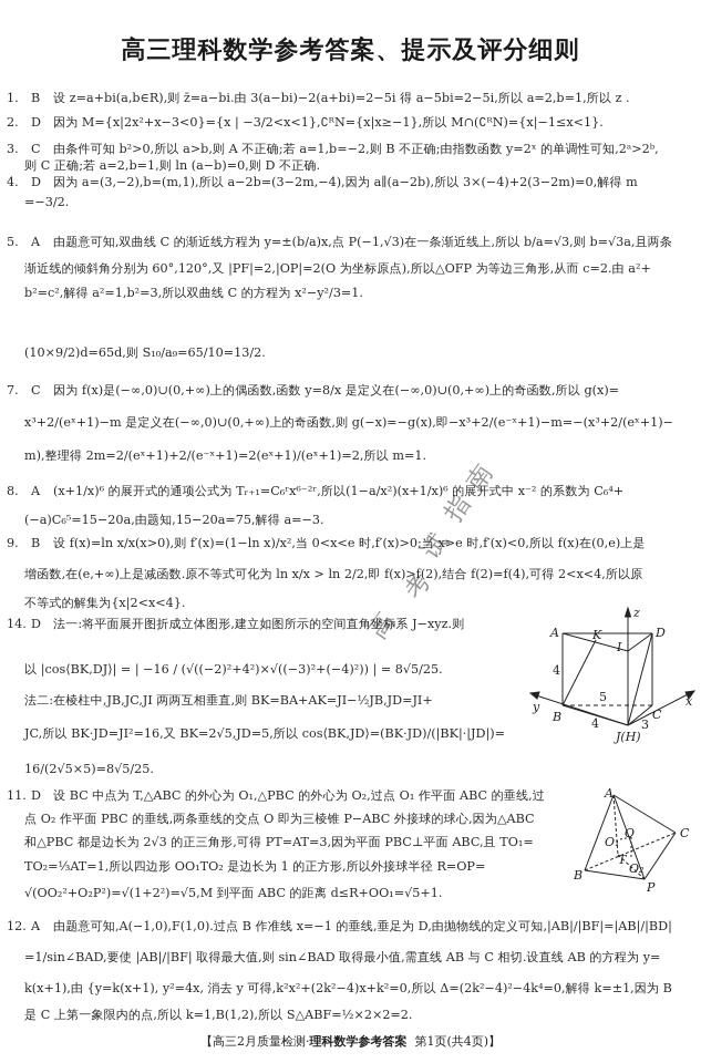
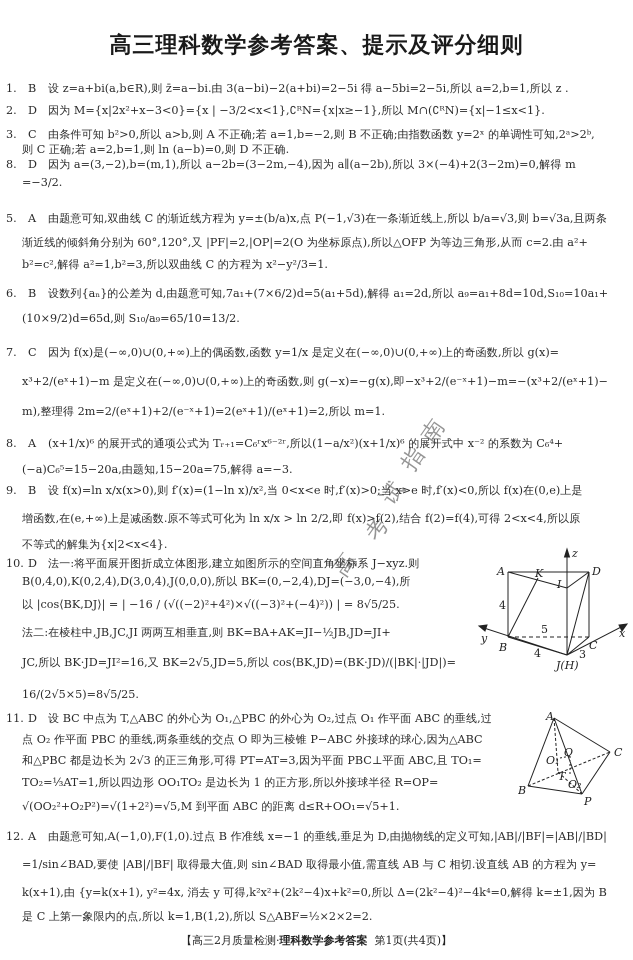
  高三理科数学参考答案、提示及评分细则
  1. B 设 z=a+bi(a,b∈R),则 z̄=a−bi.由 3(a−bi)−2(a+bi)=2−5i 得 a−5bi=2−5i,所以 a=2,b=1,所以 z .
  2. D 因为 M={x|2x²+x−3<0}={x | −3/2<x<1},∁ᴿN={x|x≥−1},所以 M∩(∁ᴿN)={x|−1≤x<1}.
  3. C 由条件可知 b²>0,所以 a>b,则 A 不正确;若 a=1,b=−2,则 B 不正确;由指数函数 y=2ˣ 的单调性可知,2ᵃ>2ᵇ,
  则 C 正确;若 a=2,b=1,则 ln (a−b)=0,则 D 不正确.
- 4. D 因为 a=(3,−2),b=(m,1),所以 a−2b=(3−2m,−4),因为 a∥(a−2b),所以 3×(−4)+2(3−2m)=0,解得 m
+ 8. D 因为 a=(3,−2),b=(m,1),所以 a−2b=(3−2m,−4),因为 a∥(a−2b),所以 3×(−4)+2(3−2m)=0,解得 m
  =−3/2.
  5. A 由题意可知,双曲线 C 的渐近线方程为 y=±(b/a)x,点 P(−1,√3)在一条渐近线上,所以 b/a=√3,则 b=√3a,且两条
  渐近线的倾斜角分别为 60°,120°,又 |PF|=2,|OP|=2(O 为坐标原点),所以△OFP 为等边三角形,从而 c=2.由 a²+
  b²=c²,解得 a²=1,b²=3,所以双曲线 C 的方程为 x²−y²/3=1.
+ 6. B 设数列{aₙ}的公差为 d,由题意可知,7a₁+(7×6/2)d=5(a₁+5d),解得 a₁=2d,所以 a₉=a₁+8d=10d,S₁₀=10a₁+
  (10×9/2)d=65d,则 S₁₀/a₉=65/10=13/2.
- 7. C 因为 f(x)是(−∞,0)∪(0,+∞)上的偶函数,函数 y=8/x 是定义在(−∞,0)∪(0,+∞)上的奇函数,所以 g(x)=
+ 7. C 因为 f(x)是(−∞,0)∪(0,+∞)上的偶函数,函数 y=1/x 是定义在(−∞,0)∪(0,+∞)上的奇函数,所以 g(x)=
  x³+2/(eˣ+1)−m 是定义在(−∞,0)∪(0,+∞)上的奇函数,则 g(−x)=−g(x),即−x³+2/(e⁻ˣ+1)−m=−(x³+2/(eˣ+1)−
  m),整理得 2m=2/(eˣ+1)+2/(e⁻ˣ+1)=2(eˣ+1)/(eˣ+1)=2,所以 m=1.
  8. A (x+1/x)⁶ 的展开式的通项公式为 Tᵣ₊₁=C₆ʳx⁶⁻²ʳ,所以(1−a/x²)(x+1/x)⁶ 的展开式中 x⁻² 的系数为 C₆⁴+
  (−a)C₆⁵=15−20a,由题知,15−20a=75,解得 a=−3.
  9. B 设 f(x)=ln x/x(x>0),则 f′(x)=(1−ln x)/x²,当 0<x<e 时,f′(x)>0;当 x>e 时,f′(x)<0,所以 f(x)在(0,e)上是
  增函数,在(e,+∞)上是减函数.原不等式可化为 ln x/x > ln 2/2,即 f(x)>f(2),结合 f(2)=f(4),可得 2<x<4,所以原
  不等式的解集为{x|2<x<4}.
- 14. D 法一:将平面展开图折成立体图形,建立如图所示的空间直角坐标系 J−xyz.则
+ 10. D 法一:将平面展开图折成立体图形,建立如图所示的空间直角坐标系 J−xyz.则
+ B(0,4,0),K(0,2,4),D(3,0,4),J(0,0,0),所以 BK=(0,−2,4),DJ=(−3,0,−4),所
  以 |cos⟨BK,DJ⟩| = | −16 / (√((−2)²+4²)×√((−3)²+(−4)²)) | = 8√5/25.
  法二:在棱柱中,JB,JC,JI 两两互相垂直,则 BK=BA+AK=JI−½JB,JD=JI+
  JC,所以 BK·JD=JI²=16,又 BK=2√5,JD=5,所以 cos⟨BK,JD⟩=(BK·JD)/(|BK|·|JD|)=
  16/(2√5×5)=8√5/25.
  A
  K
  I
  D
  z
  4
  5
  y
  x
  B
  C
  4
  J(H)
  3
  11. D 设 BC 中点为 T,△ABC 的外心为 O₁,△PBC 的外心为 O₂,过点 O₁ 作平面 ABC 的垂线,过
  点 O₂ 作平面 PBC 的垂线,两条垂线的交点 O 即为三棱锥 P−ABC 外接球的球心,因为△ABC
  和△PBC 都是边长为 2√3 的正三角形,可得 PT=AT=3,因为平面 PBC⊥平面 ABC,且 TO₁=
  TO₂=⅓AT=1,所以四边形 OO₁TO₂ 是边长为 1 的正方形,所以外接球半径 R=OP=
  √(OO₂²+O₂P²)=√(1+2²)=√5,M 到平面 ABC 的距离 d≤R+OO₁=√5+1.
  A
  C
  O₁
  O
  T
  O₂
  B
  P
  12. A 由题意可知,A(−1,0),F(1,0).过点 B 作准线 x=−1 的垂线,垂足为 D,由抛物线的定义可知,|AB|/|BF|=|AB|/|BD|
  =1/sin∠BAD,要使 |AB|/|BF| 取得最大值,则 sin∠BAD 取得最小值,需直线 AB 与 C 相切.设直线 AB 的方程为 y=
  k(x+1),由 {y=k(x+1), y²=4x, 消去 y 可得,k²x²+(2k²−4)x+k²=0,所以 Δ=(2k²−4)²−4k⁴=0,解得 k=±1,因为 B
  是 C 上第一象限内的点,所以 k=1,B(1,2),所以 S△ABF=½×2×2=2.
  【高三2月质量检测·理科数学参考答案 第1页(共4页)】
